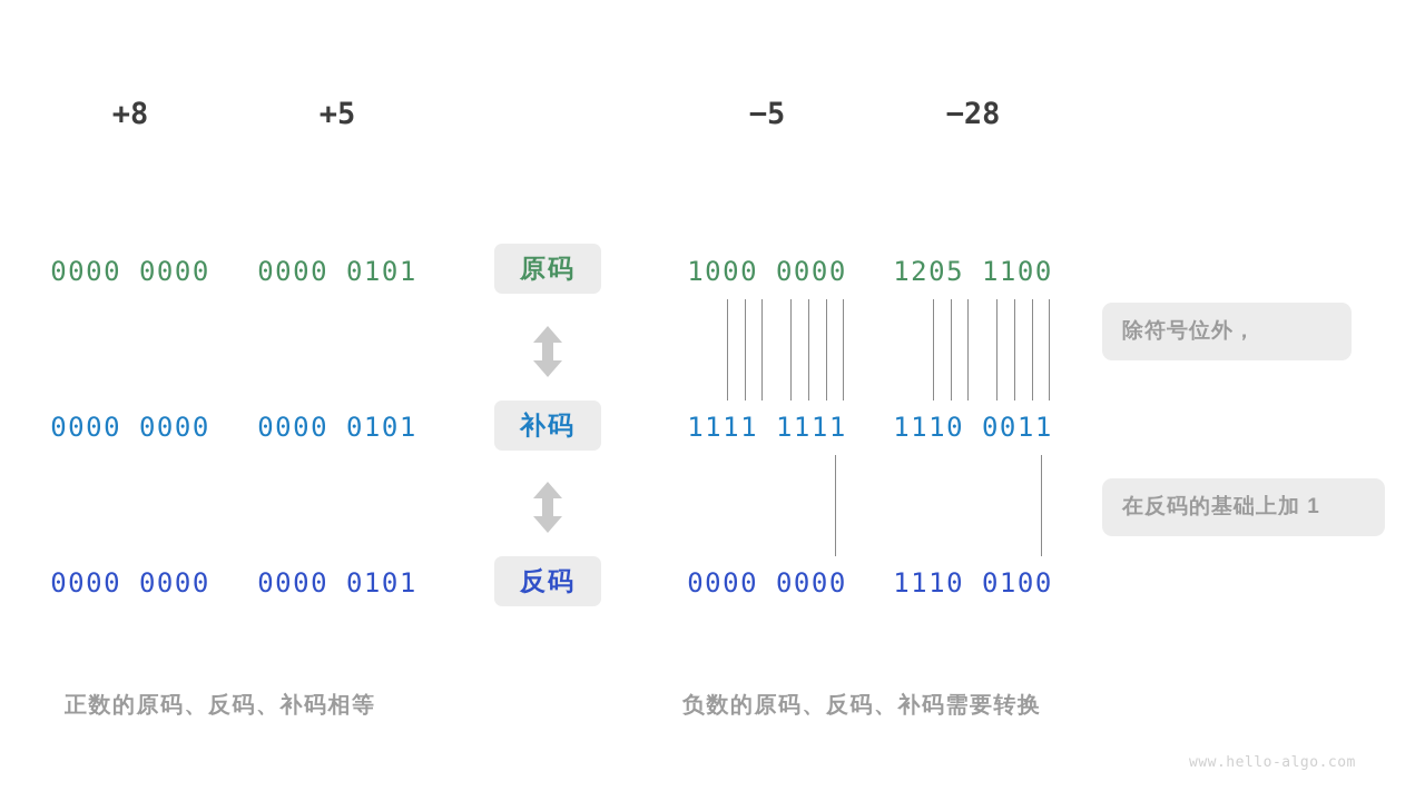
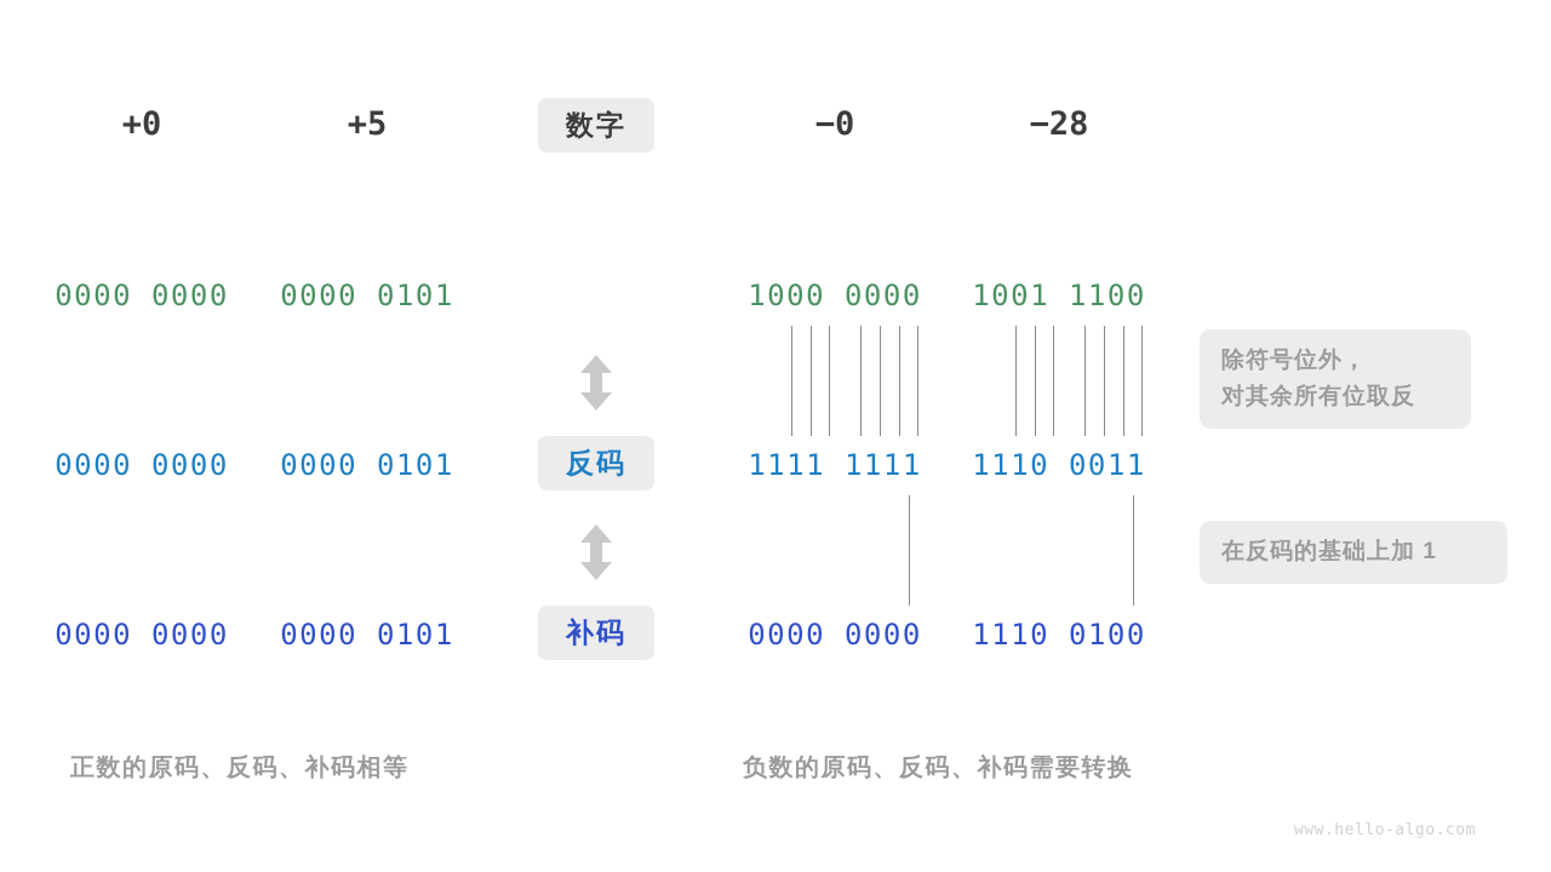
- +8
+ +0
  +5
+ 数字
- −5
+ −0
  −28
  0000 0000
  0000 0101
- 原码
  1000 0000
- 1205 1100
+ 1001 1100
  0000 0000
  0000 0101
- 补码
+ 反码
  1111 1111
  1110 0011
  0000 0000
  0000 0101
- 反码
+ 补码
  0000 0000
  1110 0100
  除符号位外，
+ 对其余所有位取反
  在反码的基础上加 1
  正数的原码、反码、补码相等
  负数的原码、反码、补码需要转换
  www.hello-algo.com
